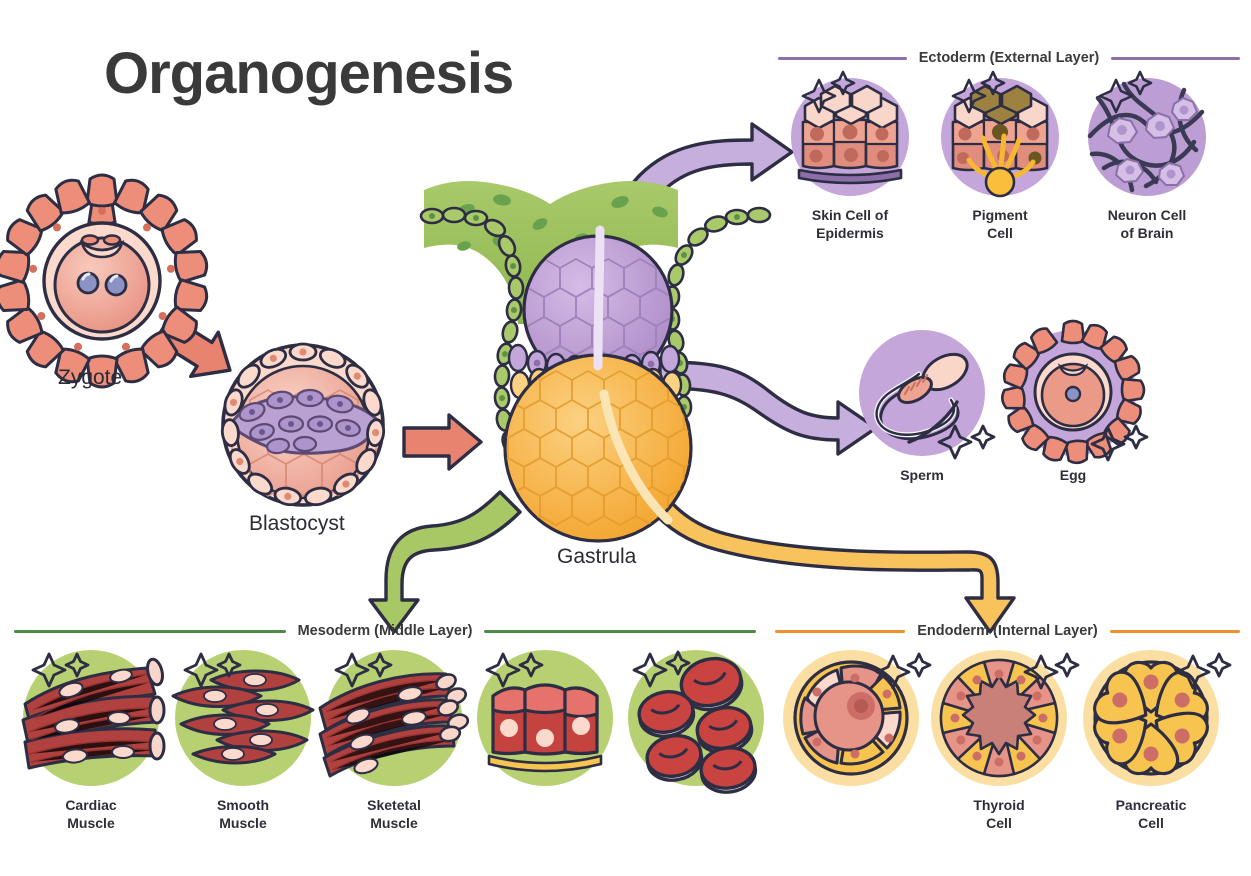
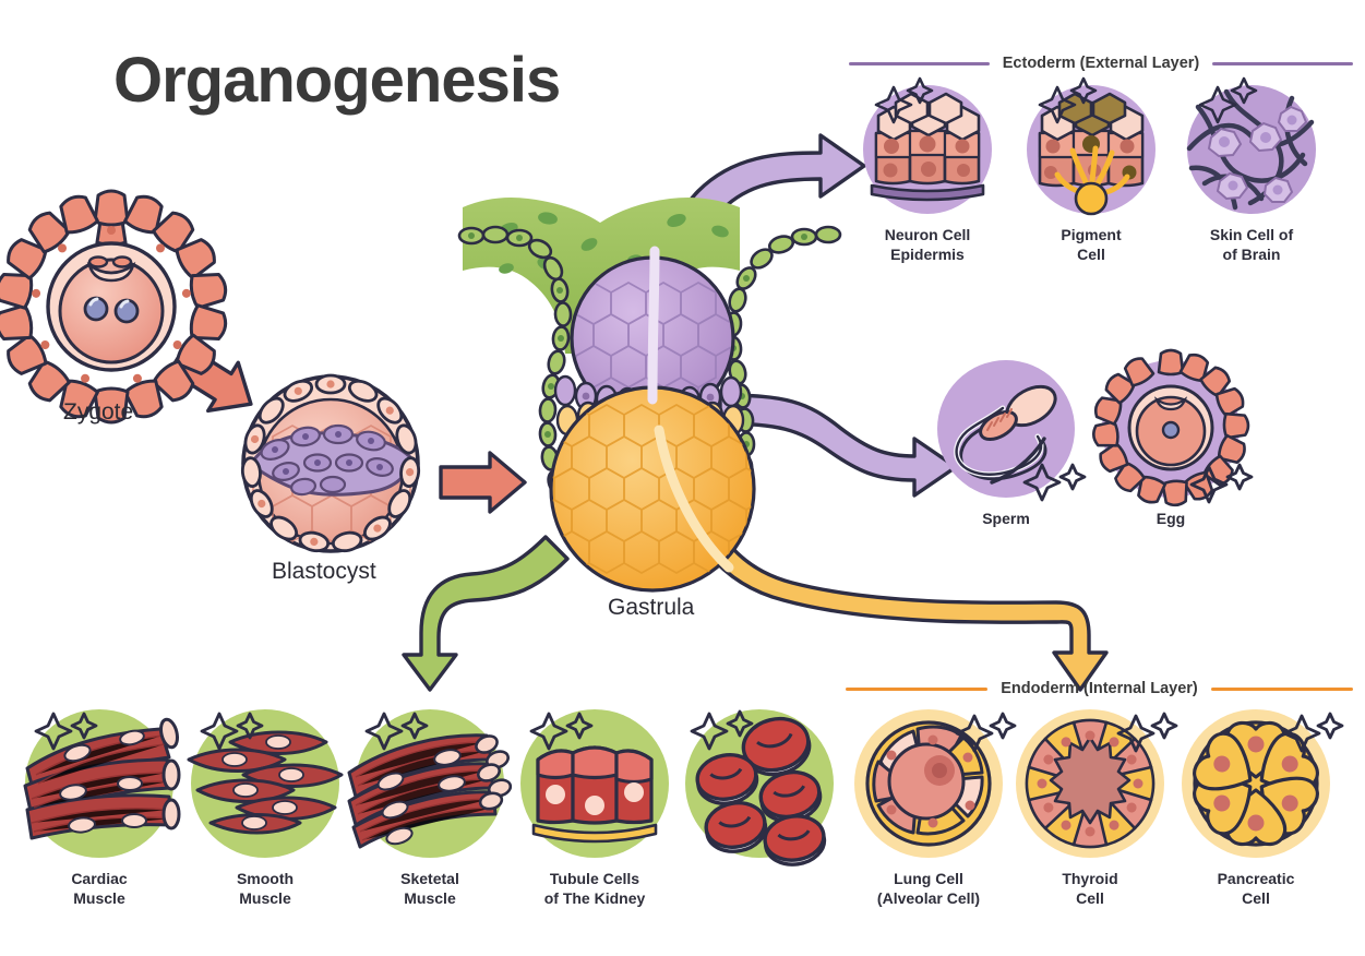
  Organogenesis
  Zygote
  Blastocyst
  Gastrula
  Ectoderm (External Layer)
- Skin Cell of
+ Neuron Cell
  Epidermis
  Pigment
  Cell
- Neuron Cell
+ Skin Cell of
  of Brain
  Sperm
  Egg
- Mesoderm (Middle Layer)
  Cardiac
  Muscle
  Smooth
  Muscle
  Sketetal
  Muscle
+ Tubule Cells
+ of The Kidney
  Endoderm (Internal Layer)
+ Lung Cell
+ (Alveolar Cell)
  Thyroid
  Cell
  Pancreatic
  Cell
